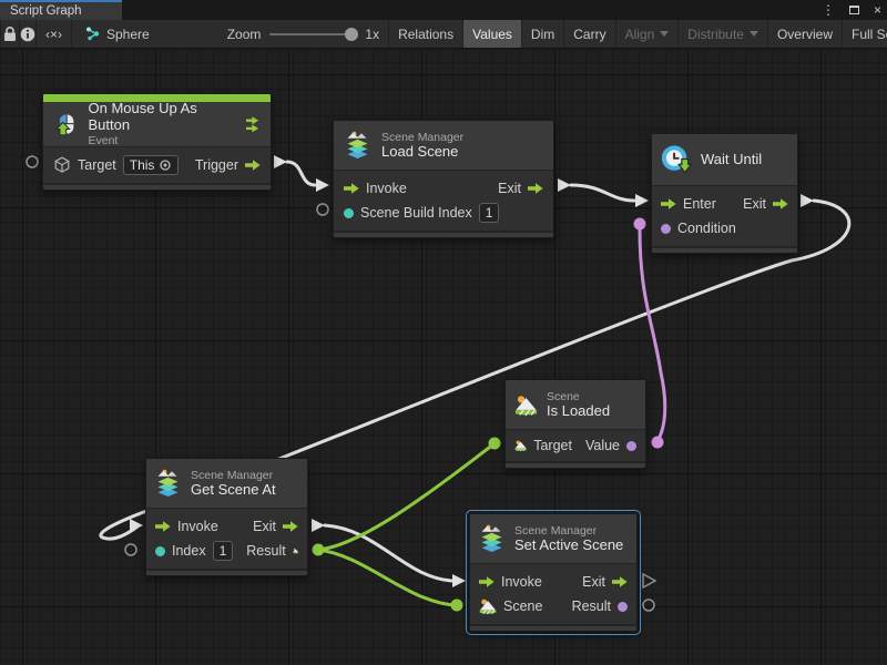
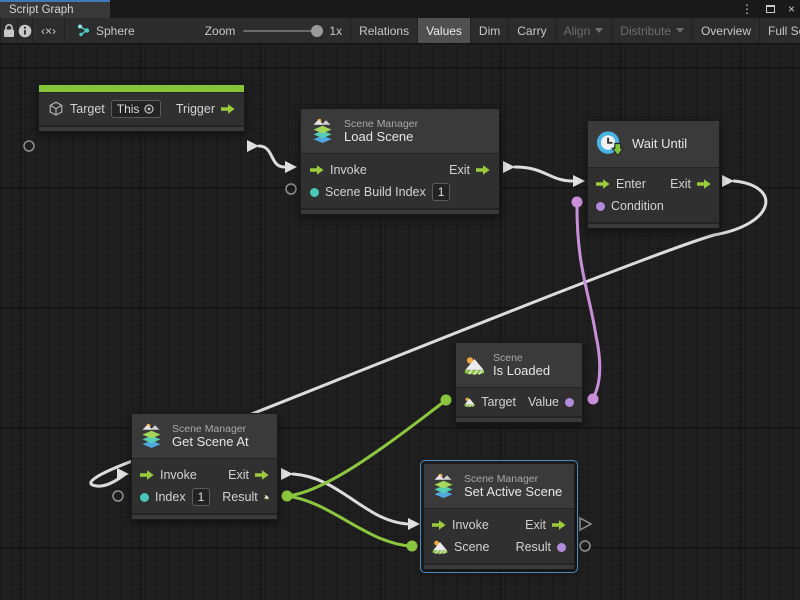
  Script Graph
  ⋮
  ×
  ‹×›
  Sphere
  Zoom
  1x
  Relations
  Values
  Dim
  Carry
  Align
  Distribute
  Overview
- On Mouse Up As Button
- Event
  Target
  This
  Trigger
  Scene Manager
  Load Scene
  Invoke
  Exit
  Scene Build Index
  1
  Wait Until
  Enter
  Exit
  Condition
  Scene
  Is Loaded
  Target
  Value
  Scene Manager
  Get Scene At
  Invoke
  Exit
  Index
  1
  Result
  Scene Manager
  Set Active Scene
  Invoke
  Exit
  Scene
  Result
